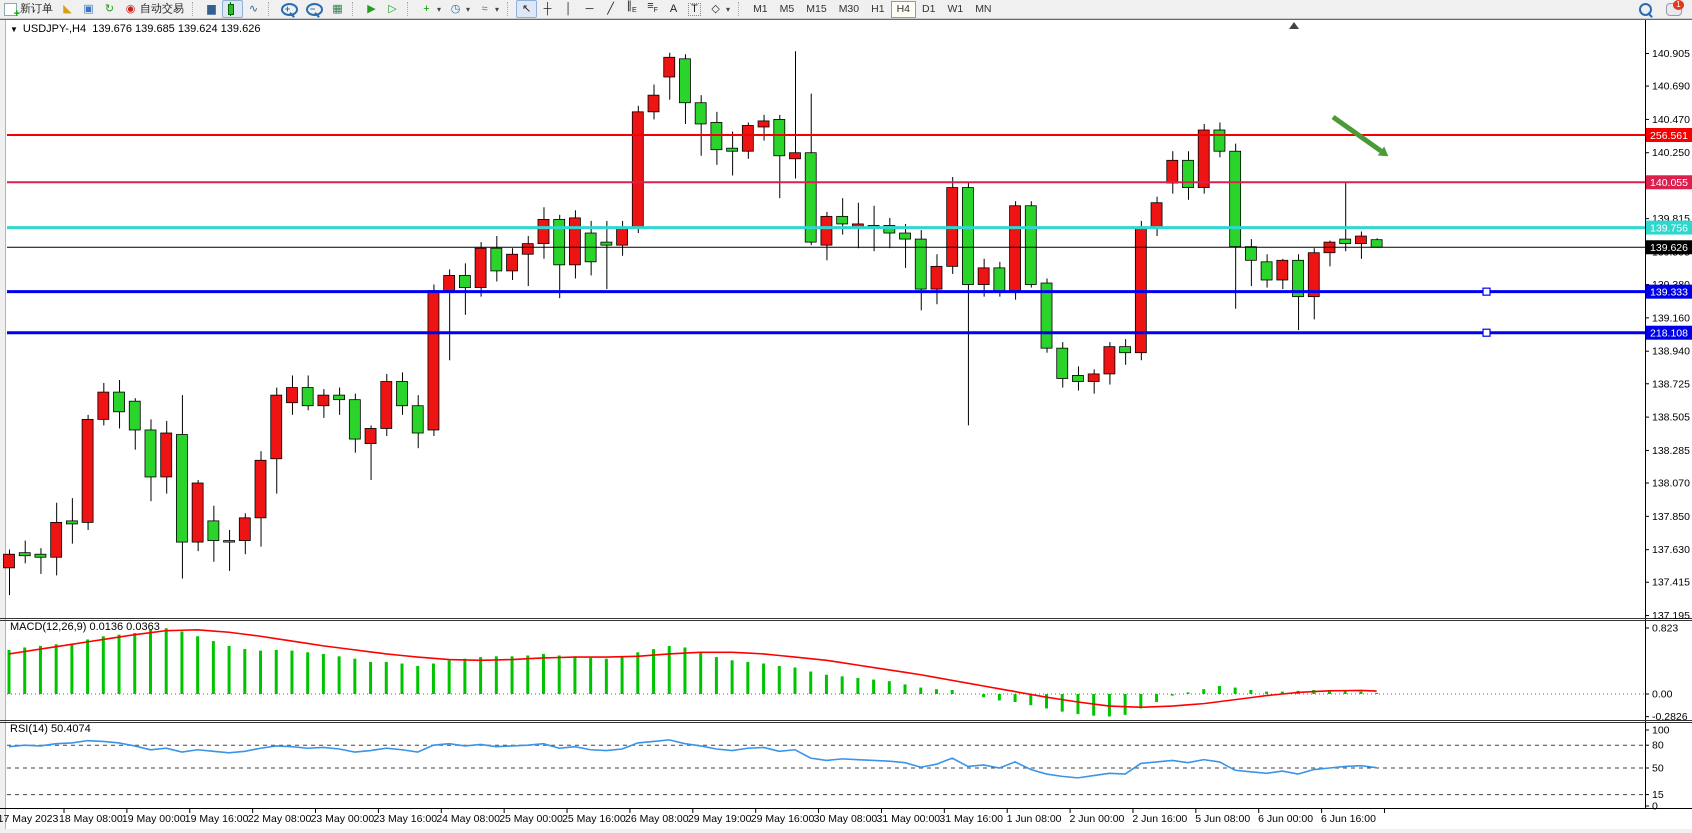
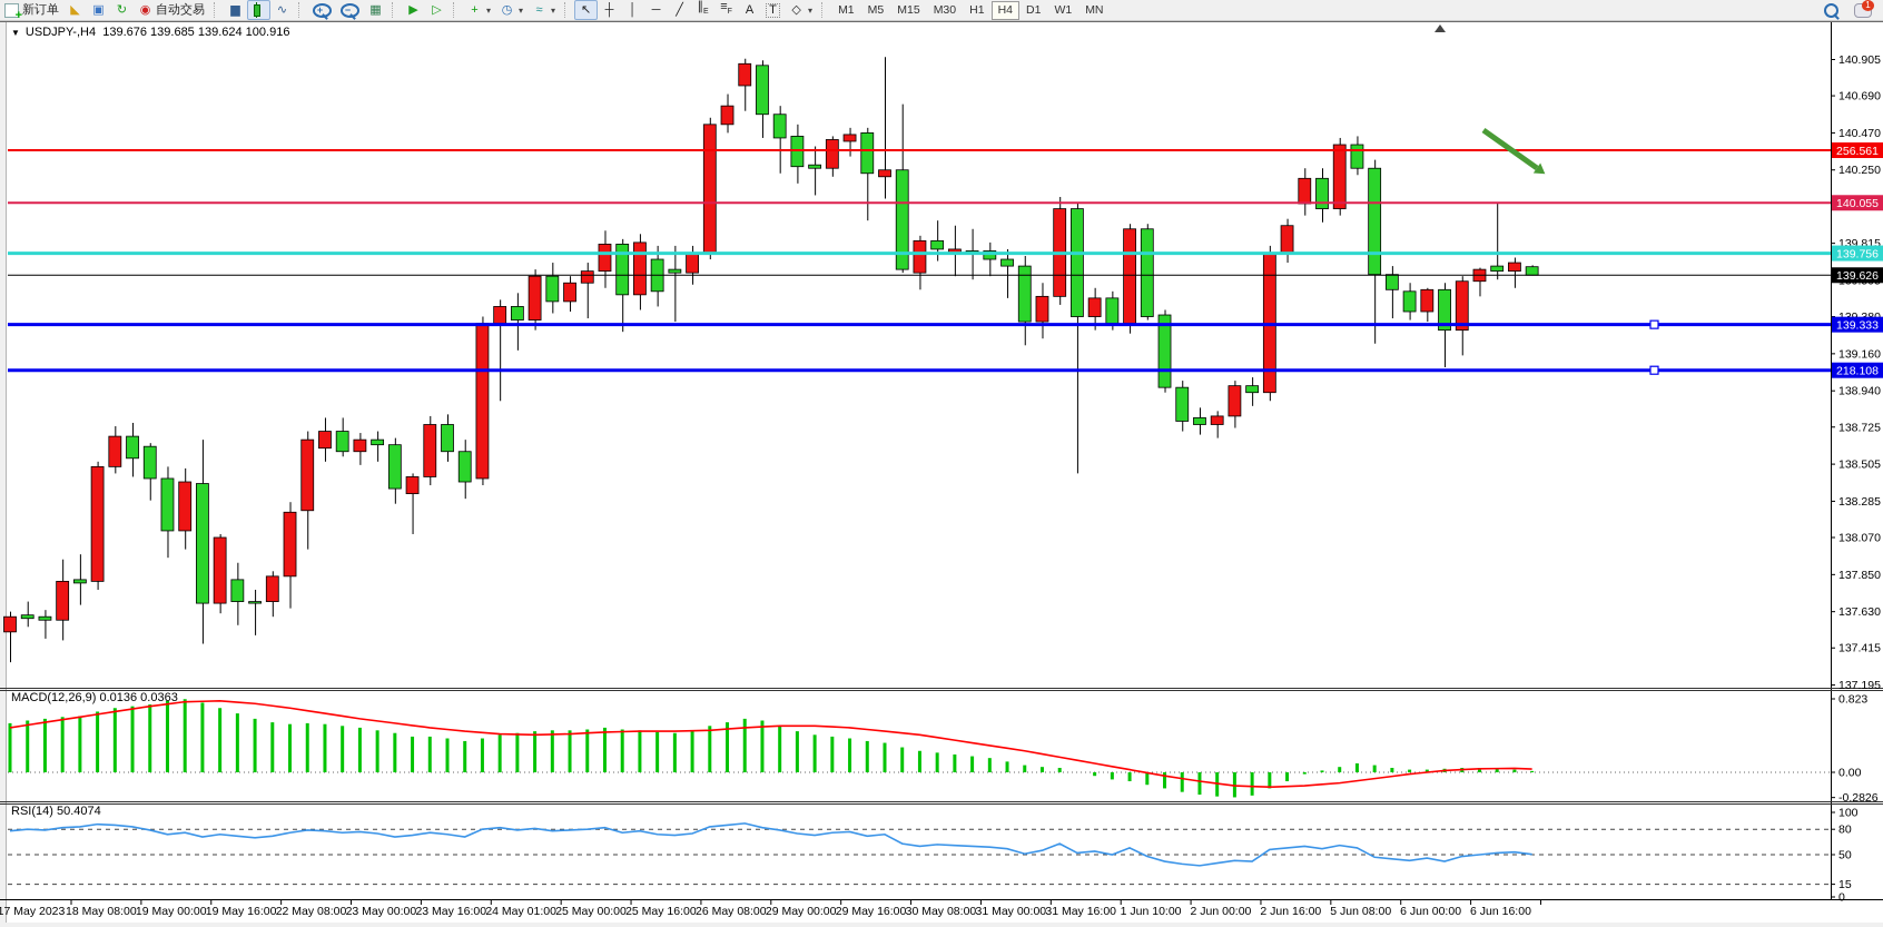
  +
  新订单
  ◣
  ▣
  ↻
  ◉
  自动交易
  ▆
  ∿
  +
  −
  ▦
  ▶
  ▷
  +
  ▾
  ◷
  ▾
  ≈
  ▾
  ↖
  ┼
  │
  ─
  ╱
  A
  T
  ◇
  ▾
  M1
  M5
  M15
  M30
  H1
  H4
  D1
  W1
  MN
  1
- ▼ USDJPY-,H4 139.676 139.685 139.624 139.626
+ ▼ USDJPY-,H4 139.676 139.685 139.624 100.916
  MACD(12,26,9) 0.0136 0.0363
  RSI(14) 50.4074
  140.905
  140.690
  140.470
  140.250
  139.815
  139.160
  138.940
  138.725
  138.505
  138.285
  138.070
  137.850
  137.630
  137.415
  137.195
  256.561
  140.055
  139.756
  139.626
  139.333
  218.108
  0.823
  0.00
  -0.2826
  100
  80
  50
  15
  0
  17 May 2023
  18 May 08:00
  19 May 00:00
  19 May 16:00
  22 May 08:00
  23 May 00:00
  23 May 16:00
- 24 May 08:00
+ 24 May 01:00
  25 May 00:00
  25 May 16:00
  26 May 08:00
- 29 May 19:00
+ 29 May 00:00
  29 May 16:00
  30 May 08:00
  31 May 00:00
  31 May 16:00
- 1 Jun 08:00
+ 1 Jun 10:00
  2 Jun 00:00
  2 Jun 16:00
  5 Jun 08:00
  6 Jun 00:00
  6 Jun 16:00
